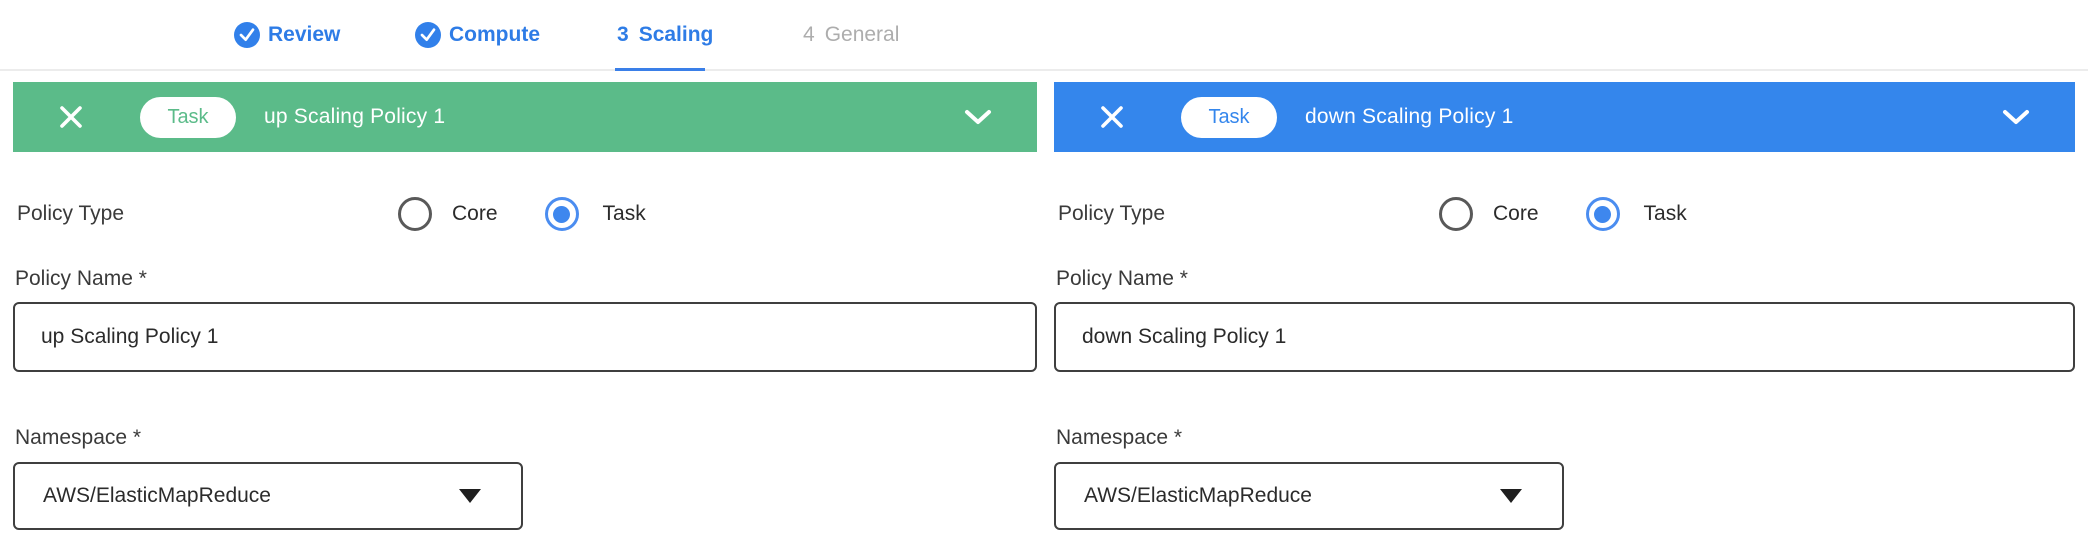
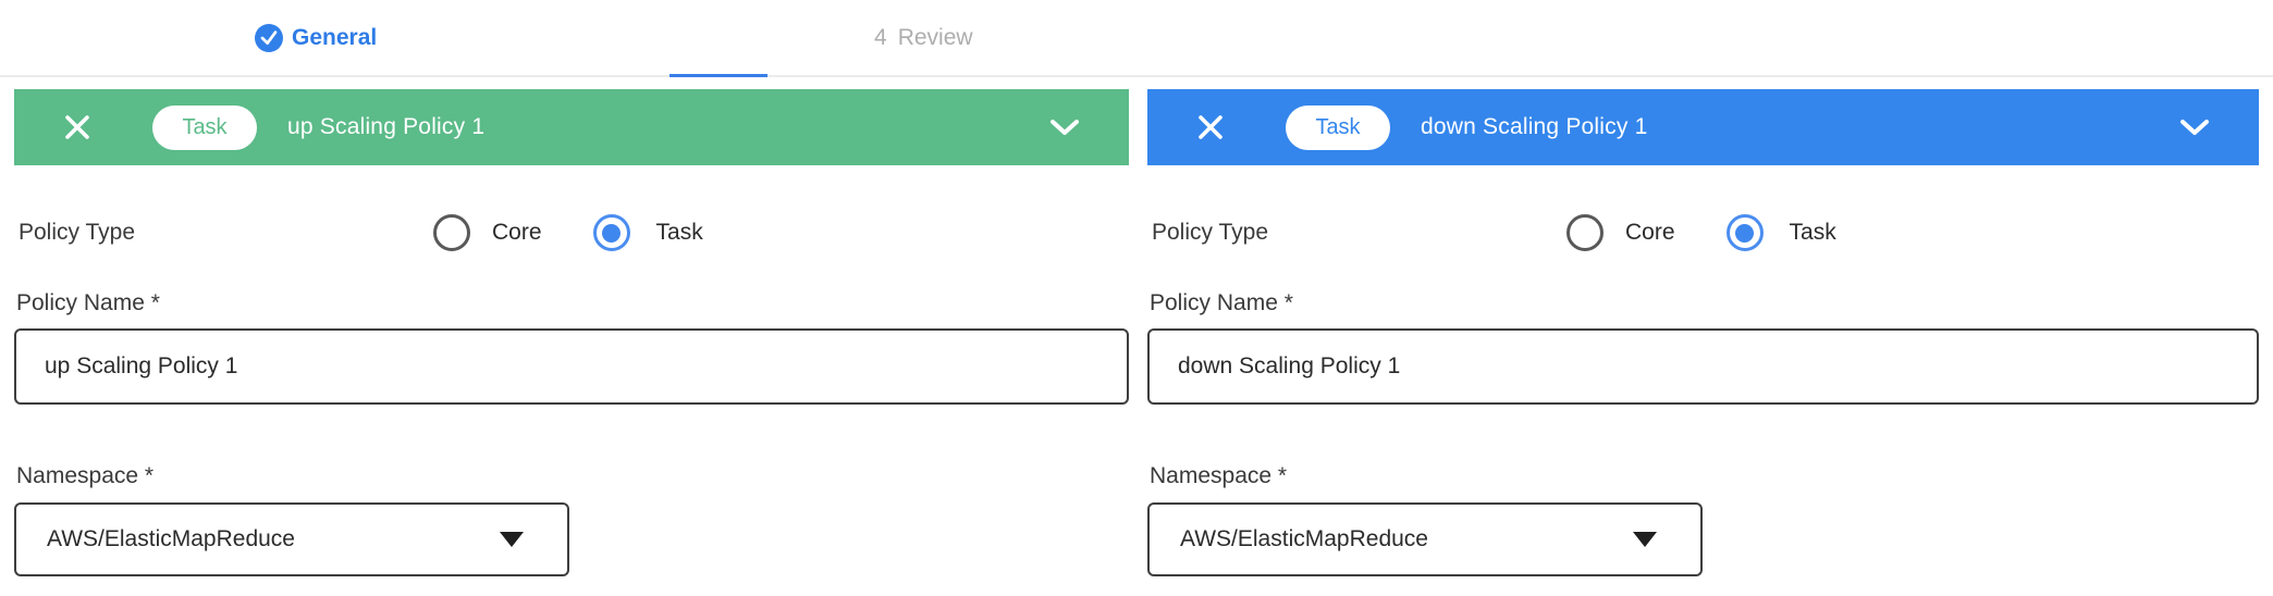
- Review
+ General
- Compute
- 3
- Scaling
  4
- General
+ Review
  Task
  up Scaling Policy 1
  Policy Type
  Core
  Task
  Policy Name *
  up Scaling Policy 1
  Namespace *
  AWS/ElasticMapReduce
  Task
  down Scaling Policy 1
  Policy Type
  Core
  Task
  Policy Name *
  down Scaling Policy 1
  Namespace *
  AWS/ElasticMapReduce
